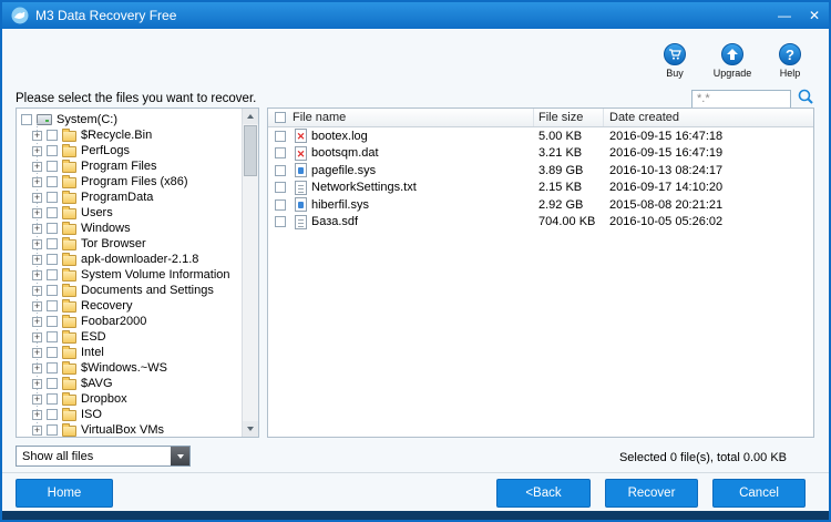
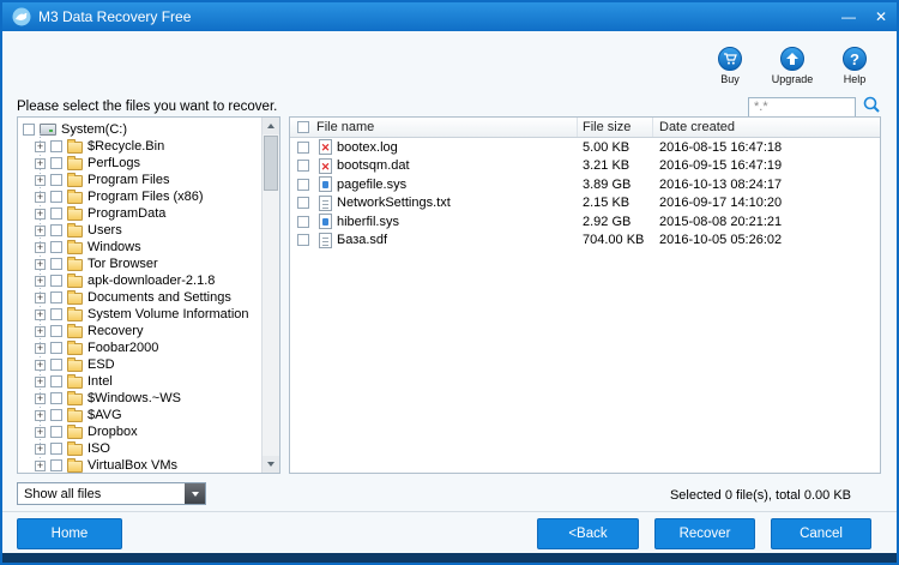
  M3 Data Recovery Free
  —
  ✕
  Buy
  Upgrade
  ?
  Help
  Please select the files you want to recover.
  *.*
  System(C:)
  +
  $Recycle.Bin
  +
  PerfLogs
  +
  Program Files
  +
  Program Files (x86)
  +
  ProgramData
  +
  Users
  +
  Windows
  +
  Tor Browser
  +
  apk-downloader-2.1.8
  +
- System Volume Information
+ Documents and Settings
  +
- Documents and Settings
+ System Volume Information
  +
  Recovery
  +
  Foobar2000
  +
  ESD
  +
  Intel
  +
  $Windows.~WS
  +
  $AVG
  +
  Dropbox
  +
  ISO
  +
  VirtualBox VMs
  File name
  File size
  Date created
  bootex.log
  5.00 KB
- 2016-09-15 16:47:18
+ 2016-08-15 16:47:18
  bootsqm.dat
  3.21 KB
  2016-09-15 16:47:19
  pagefile.sys
  3.89 GB
  2016-10-13 08:24:17
  NetworkSettings.txt
  2.15 KB
  2016-09-17 14:10:20
  hiberfil.sys
  2.92 GB
  2015-08-08 20:21:21
  База.sdf
  704.00 KB
  2016-10-05 05:26:02
  Show all files
  Selected 0 file(s), total 0.00 KB
  Home
  <Back
  Recover
  Cancel
